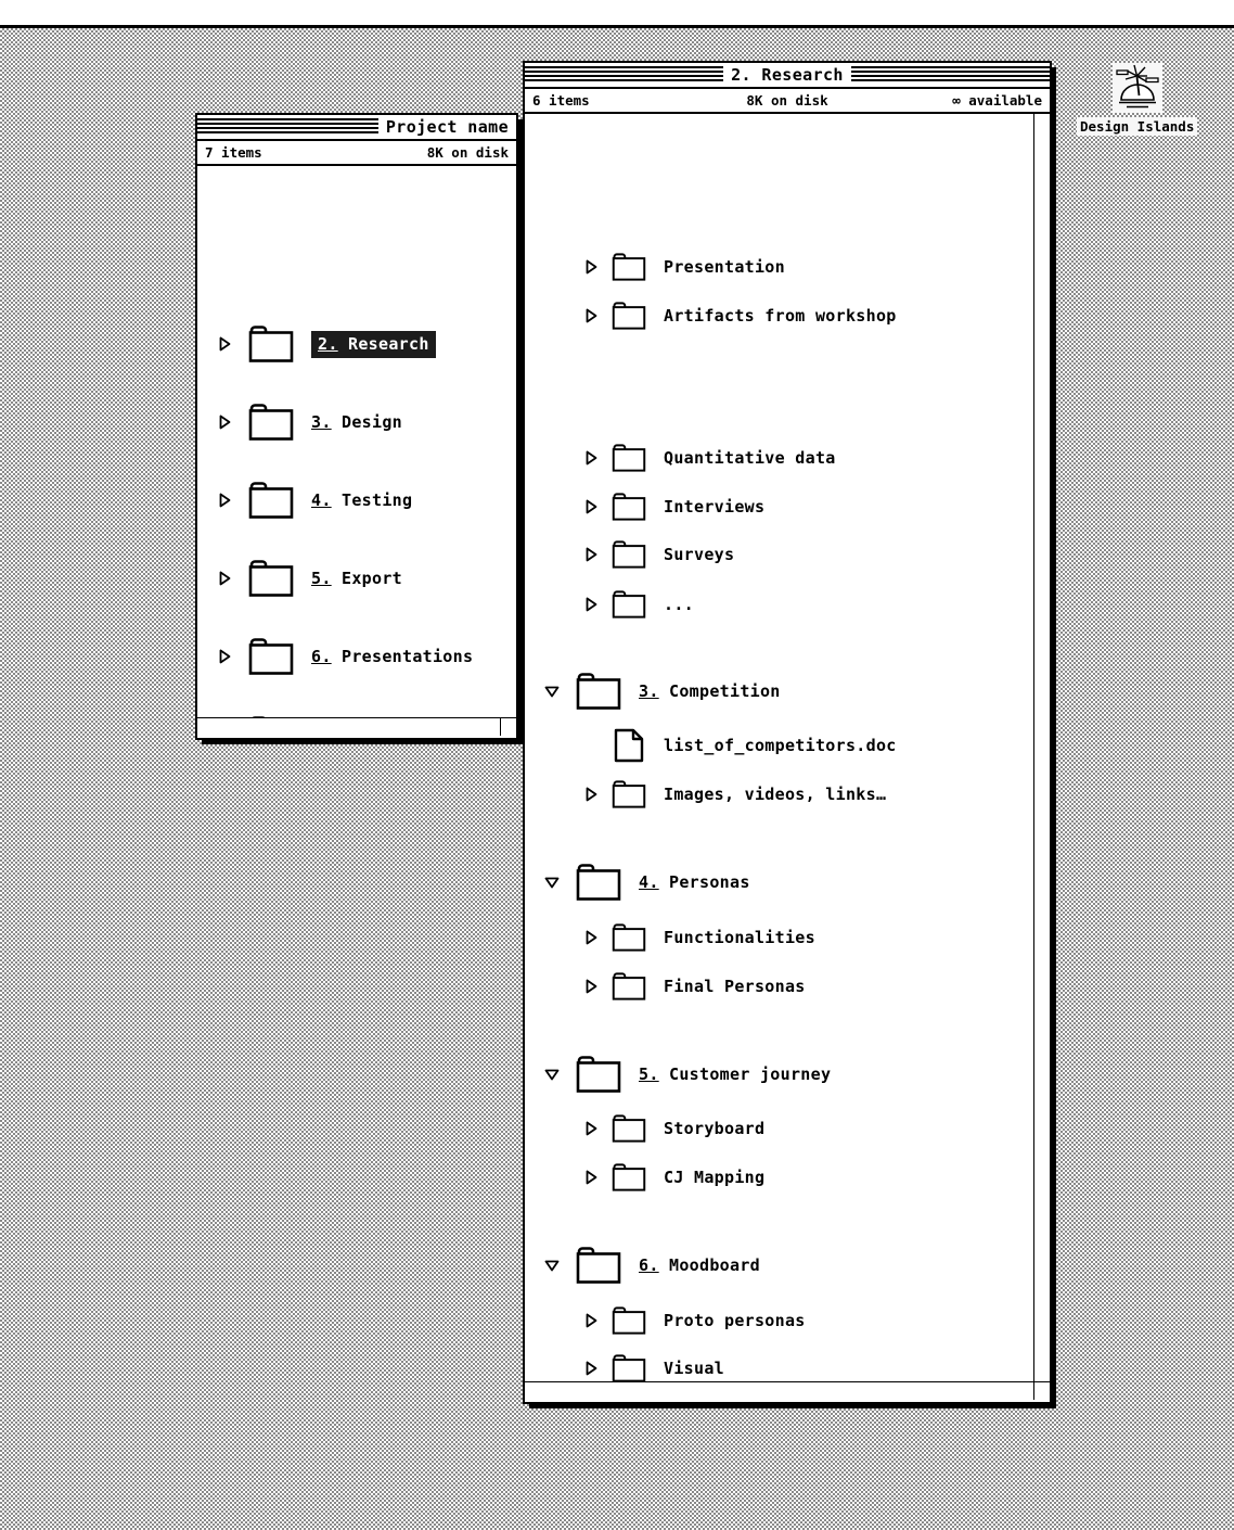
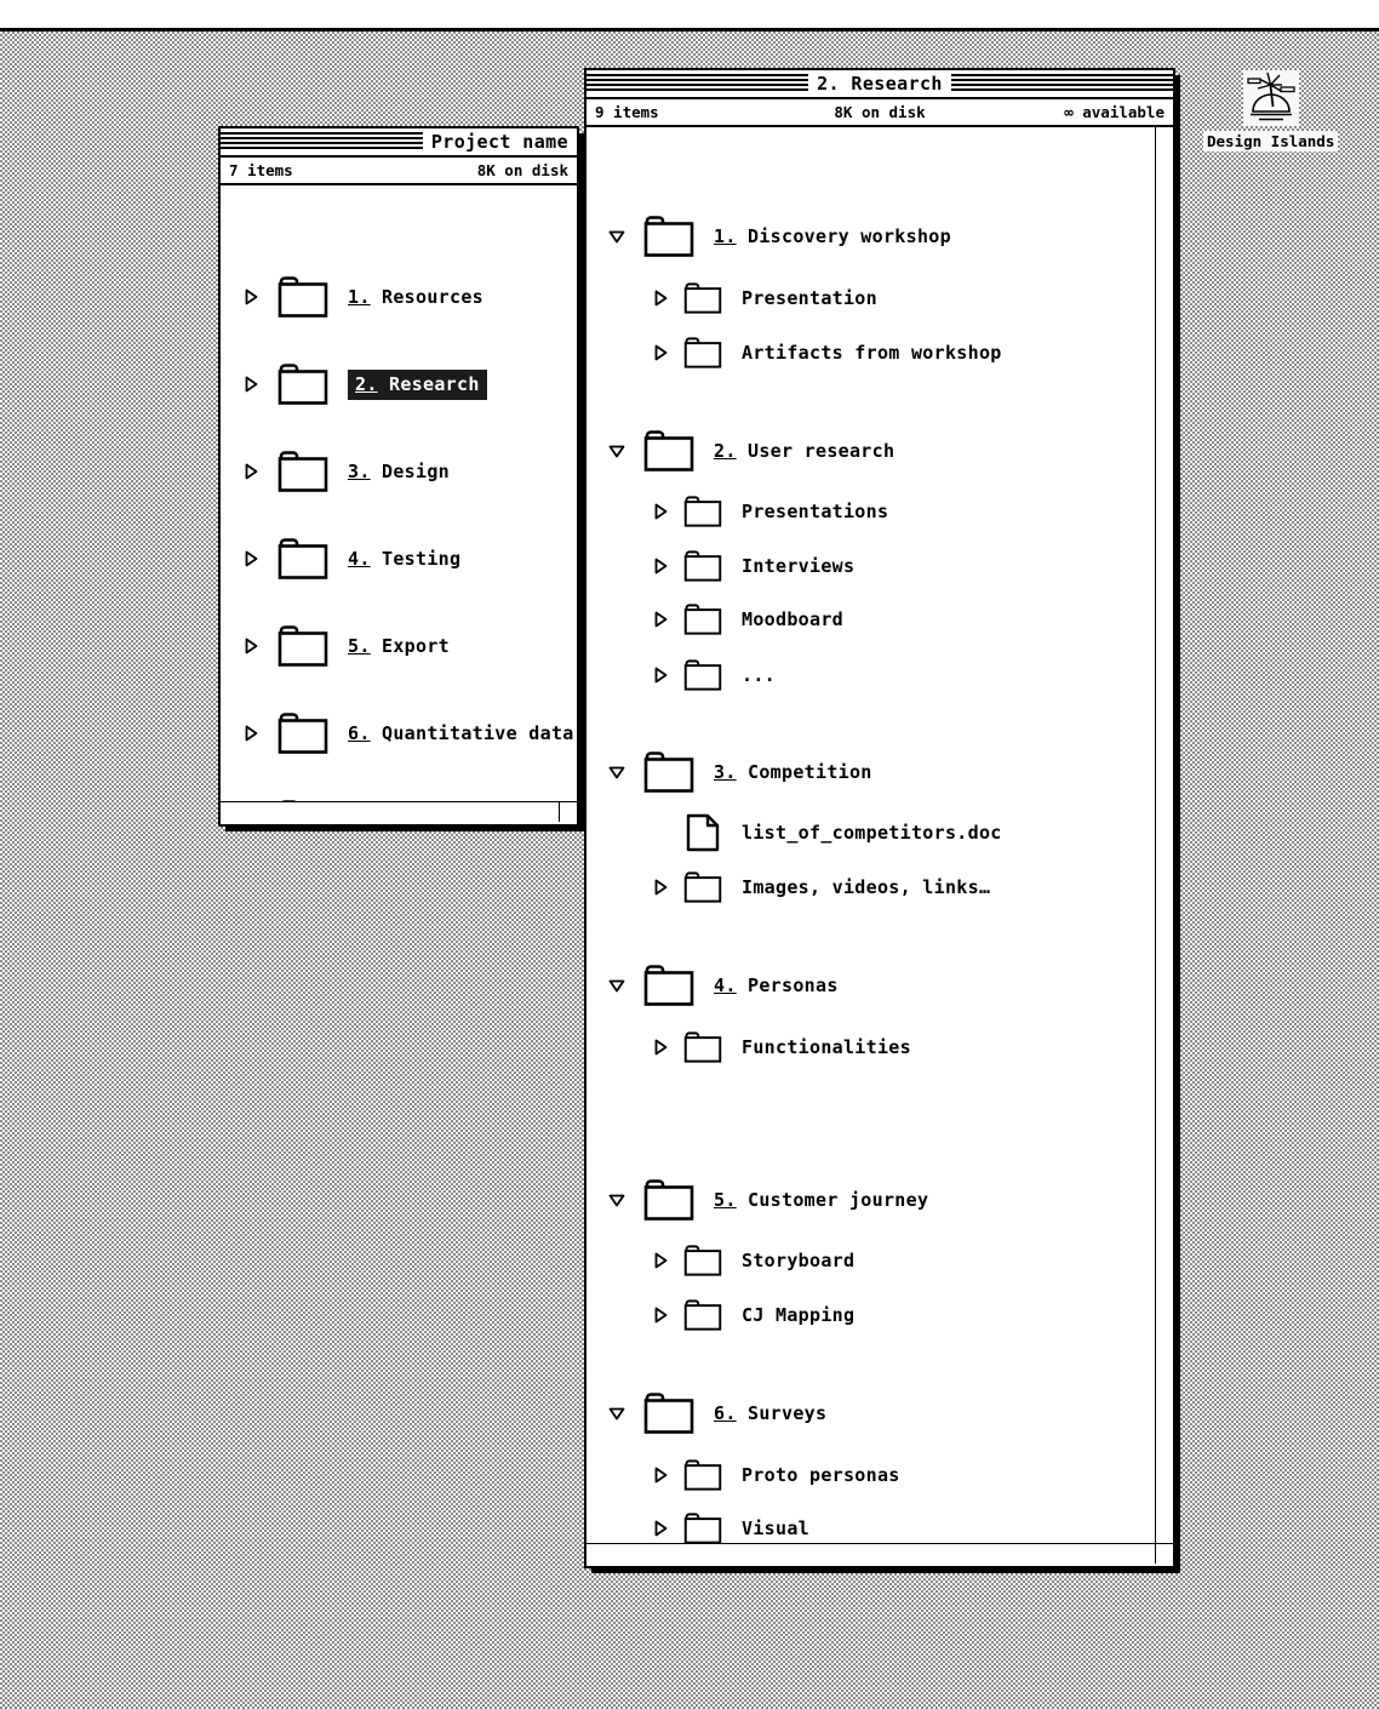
  Project name
  7 items
  8K on disk
+ 1. Resources
  2. Research
  3. Design
  4. Testing
  5. Export
- 6. Presentations
+ 6. Quantitative data
  2. Research
- 6 items
+ 9 items
  8K on disk
  ∞ available
+ 1. Discovery workshop
  Presentation
  Artifacts from workshop
+ 2. User research
- Quantitative data
+ Presentations
  Interviews
- Surveys
+ Moodboard
  ...
  3. Competition
  list_of_competitors.doc
  Images, videos, links…
  4. Personas
  Functionalities
- Final Personas
  5. Customer journey
  Storyboard
  CJ Mapping
- 6. Moodboard
+ 6. Surveys
  Proto personas
  Visual
  Design Islands
